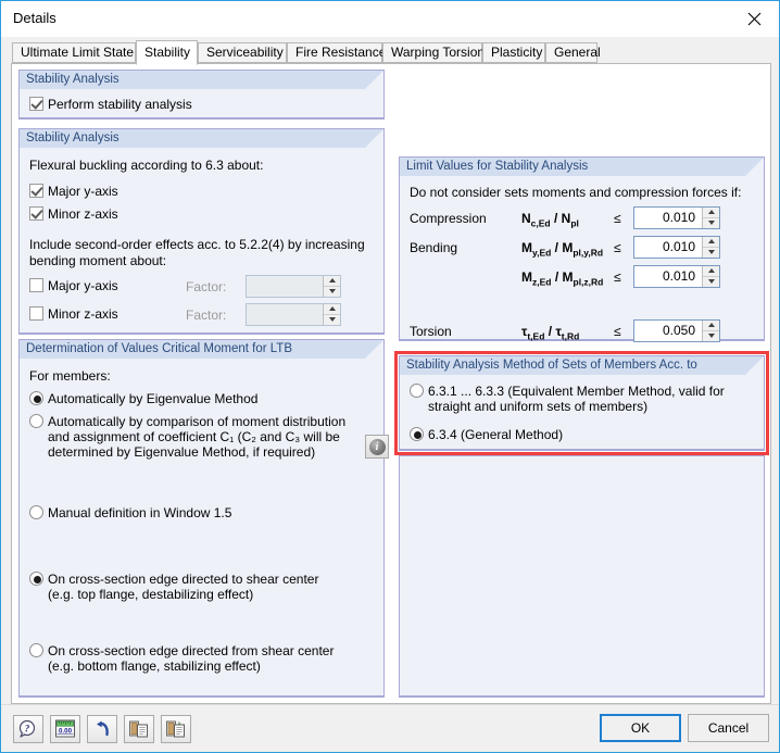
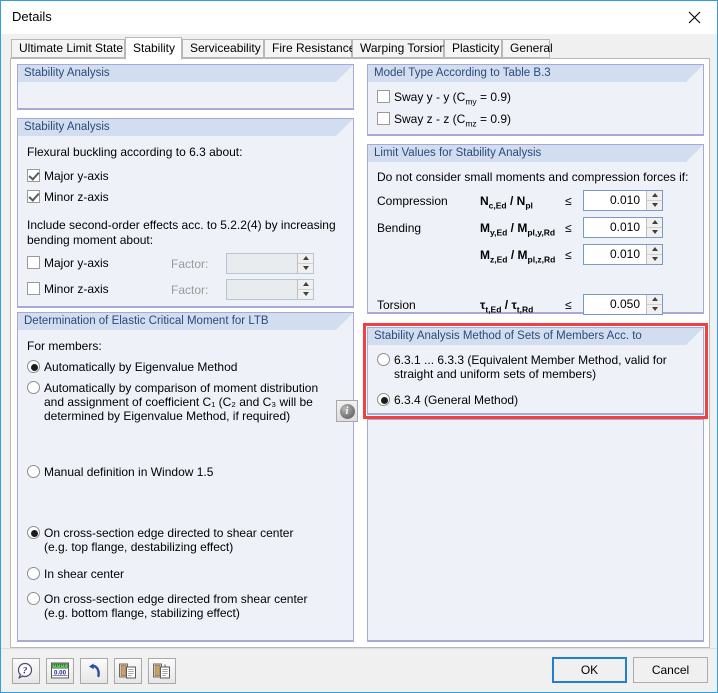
  Details
  Ultimate Limit State
  Stability
  Serviceability
  Fire Resistanc
  Warping Torsion
  Plasticity
  General
  Stability Analysis
- Perform stability analysis
  Stability Analysis
  Flexural buckling according to 6.3 about:
  Major y-axis
  Minor z-axis
  Include second-order effects acc. to 5.2.2(4) by increasing bending moment about:
  Major y-axis
  Factor:
  Minor z-axis
  Factor:
- Determination of Values Critical Moment for LTB
+ Determination of Elastic Critical Moment for LTB
  For members:
  Automatically by Eigenvalue Method
  Automatically by comparison of moment distribution and assignment of coefficient C₁ (C₂ and C₃ will be determined by Eigenvalue Method, if required)
  i
  Manual definition in Window 1.5
  On cross-section edge directed to shear center (e.g. top flange, destabilizing effect)
+ In shear center
  On cross-section edge directed from shear center (e.g. bottom flange, stabilizing effect)
+ Model Type According to Table B.3
+ Sway y - y (Cmy = 0.9)
+ Sway z - z (Cmz = 0.9)
  Limit Values for Stability Analysis
- Do not consider sets moments and compression forces if:
+ Do not consider small moments and compression forces if:
  Compression
  Nc,Ed / Npl
  ≤
  0.010
  Bending
  My,Ed / Mpl,y,Rd
  ≤
  0.010
  Mz,Ed / Mpl,z,Rd
  ≤
  0.010
  Torsion
  τt,Ed / τt,Rd
  ≤
  0.050
  Stability Analysis Method of Sets of Members Acc. to
  6.3.1 ... 6.3.3 (Equivalent Member Method, valid for straight and uniform sets of members)
  6.3.4 (General Method)
  ?
  OK
  Cancel
